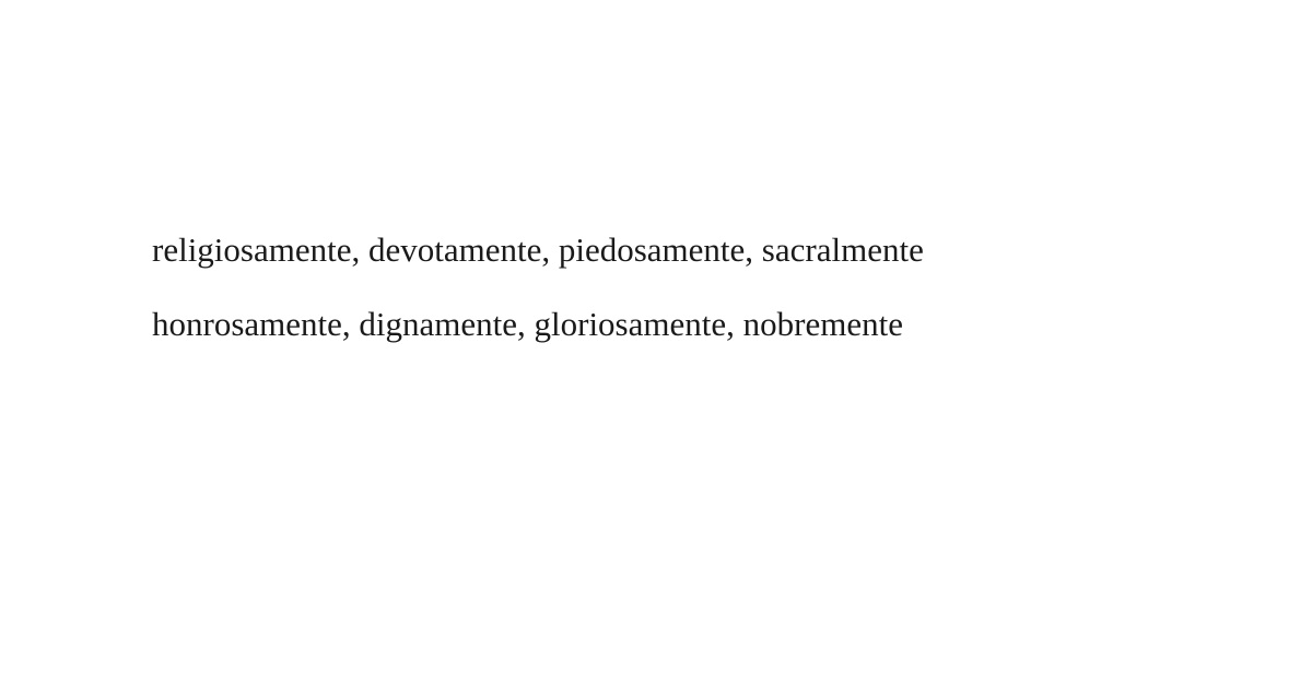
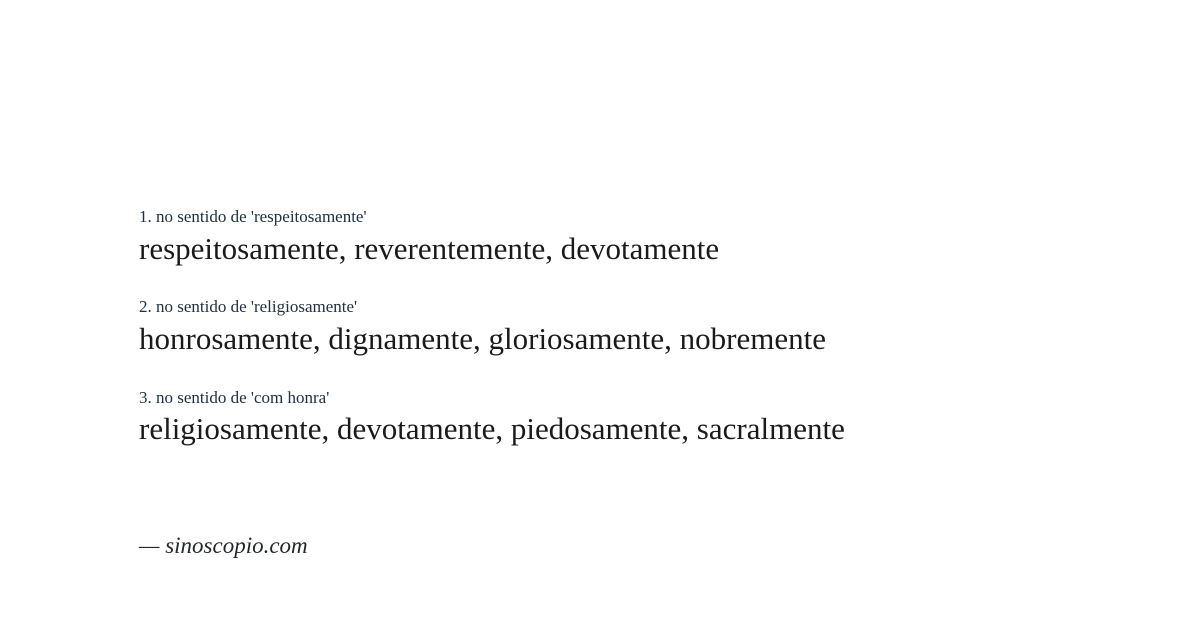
+ 1. no sentido de 'respeitosamente'
+ respeitosamente, reverentemente, devotamente
+ 2. no sentido de 'religiosamente'
- religiosamente, devotamente, piedosamente, sacralmente
+ honrosamente, dignamente, gloriosamente, nobremente
+ 3. no sentido de 'com honra'
- honrosamente, dignamente, gloriosamente, nobremente
+ religiosamente, devotamente, piedosamente, sacralmente
+ — sinoscopio.com
